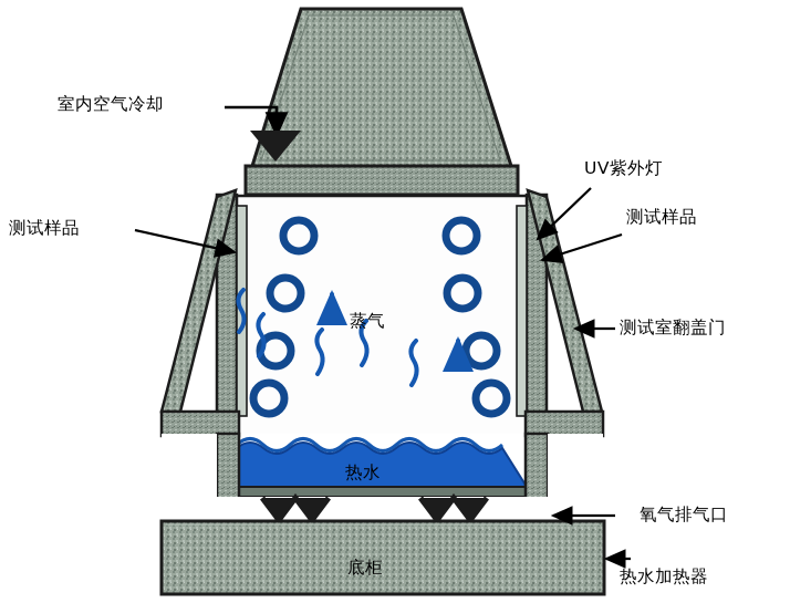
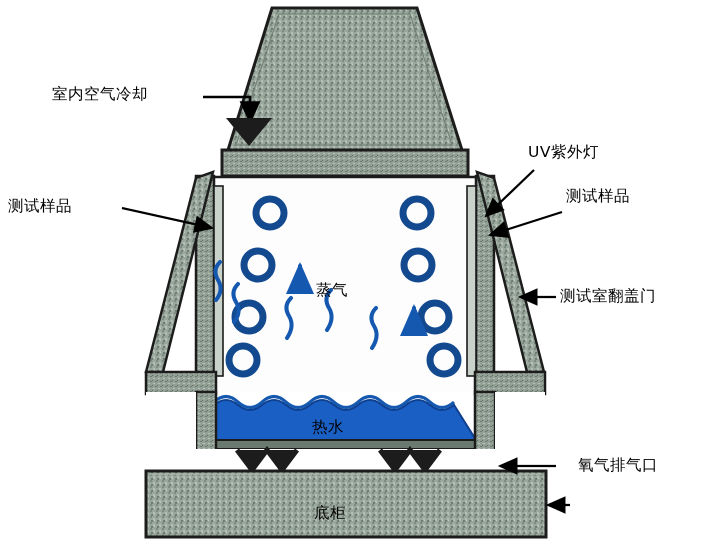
  室内空气冷却
  测试样品
  UV紫外灯
  测试样品
  测试室翻盖门
  氧气排气口
- 热水加热器
  蒸气
  热水
  底柜
